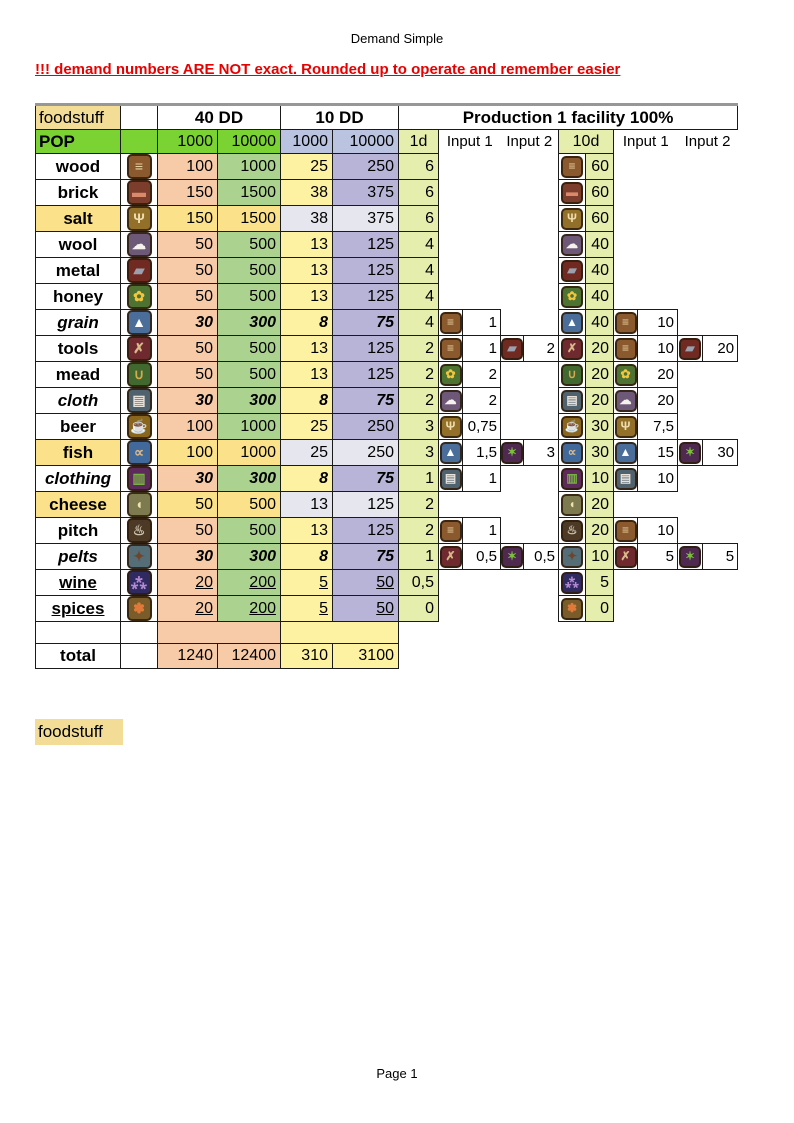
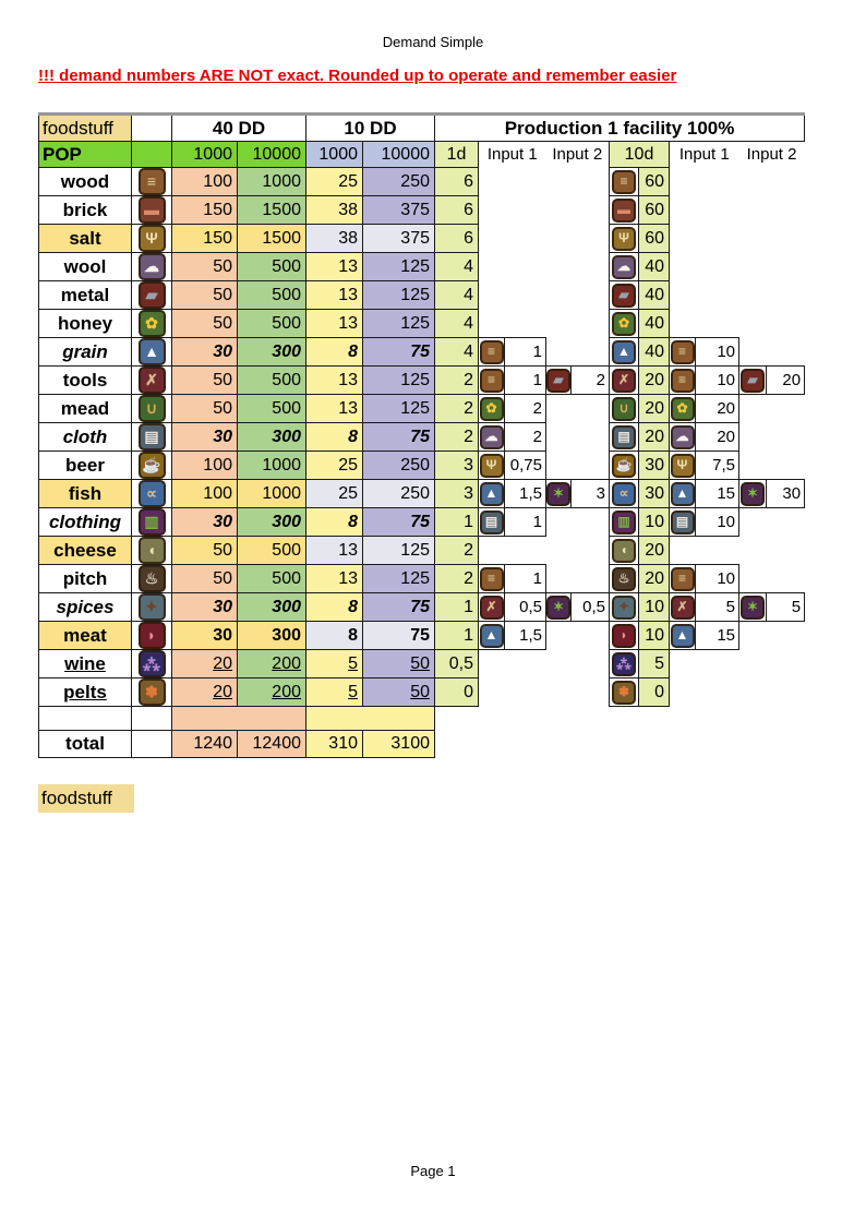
  Demand Simple
  !!! demand numbers ARE NOT exact. Rounded up to operate and remember easier
  foodstuff		40 DD	10 DD	Production 1 facility 100%
  POP		1000	10000	1000	10000	1d	Input 1	Input 2	10d	Input 1	Input 2
  wood	≡	100	1000	25	250	6					≡	60
  brick	▬	150	1500	38	375	6					▬	60
  salt	Ψ	150	1500	38	375	6					Ψ	60
  wool	☁	50	500	13	125	4					☁	40
  metal	▰	50	500	13	125	4					▰	40
  honey	✿	50	500	13	125	4					✿	40
  grain	▲	30	300	8	75	4	≡	1			▲	40	≡	10
  tools	✗	50	500	13	125	2	≡	1	▰	2	✗	20	≡	10	▰	20
  mead	∪	50	500	13	125	2	✿	2			∪	20	✿	20
  cloth	▤	30	300	8	75	2	☁	2			▤	20	☁	20
  beer	☕	100	1000	25	250	3	Ψ	0,75			☕	30	Ψ	7,5
  fish	∝	100	1000	25	250	3	▲	1,5	✶	3	∝	30	▲	15	✶	30
  clothing	▥	30	300	8	75	1	▤	1			▥	10	▤	10
  cheese	◖	50	500	13	125	2					◖	20
  pitch	♨	50	500	13	125	2	≡	1			♨	20	≡	10
- pelts	✦	30	300	8	75	1	✗	0,5	✶	0,5	✦	10	✗	5	✶	5
+ spices	✦	30	300	8	75	1	✗	0,5	✶	0,5	✦	10	✗	5	✶	5
+ meat	◗	30	300	8	75	1	▲	1,5			◗	10	▲	15
  wine	⁂	20	200	5	50	0,5					⁂	5
- spices	✽	20	200	5	50	0					✽	0
+ pelts	✽	20	200	5	50	0					✽	0
  total		1240	12400	310	3100
  foodstuff
  Page 1
